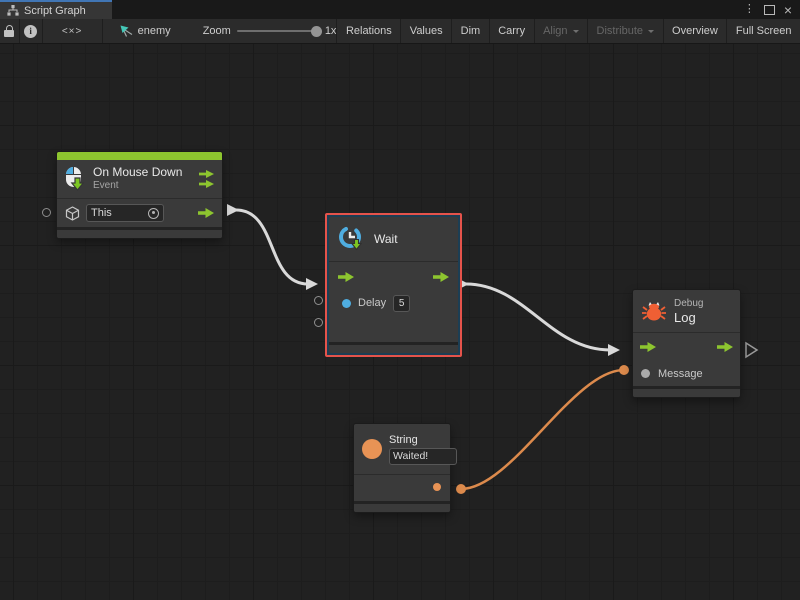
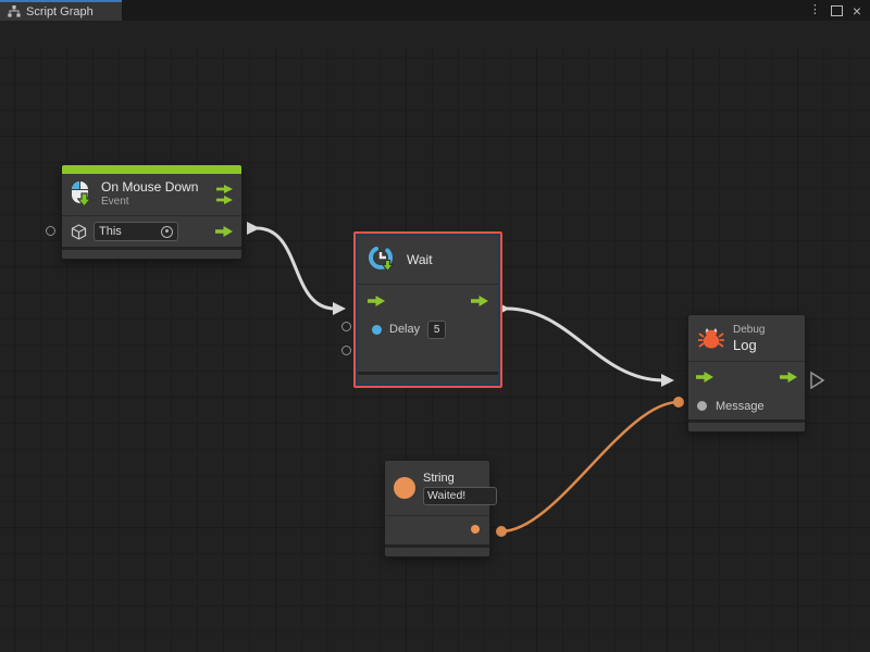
  Script Graph
  ⋮
  ×
- i
- <×>
- enemy
- Zoom
- 1x
- Relations
- Values
- Dim
- Carry
- Align
- Distribute
- Overview
- Full Screen
  On Mouse Down
  Event
  This
  Wait
  Delay
  5
  Debug
  Log
  Message
  String
  Waited!
